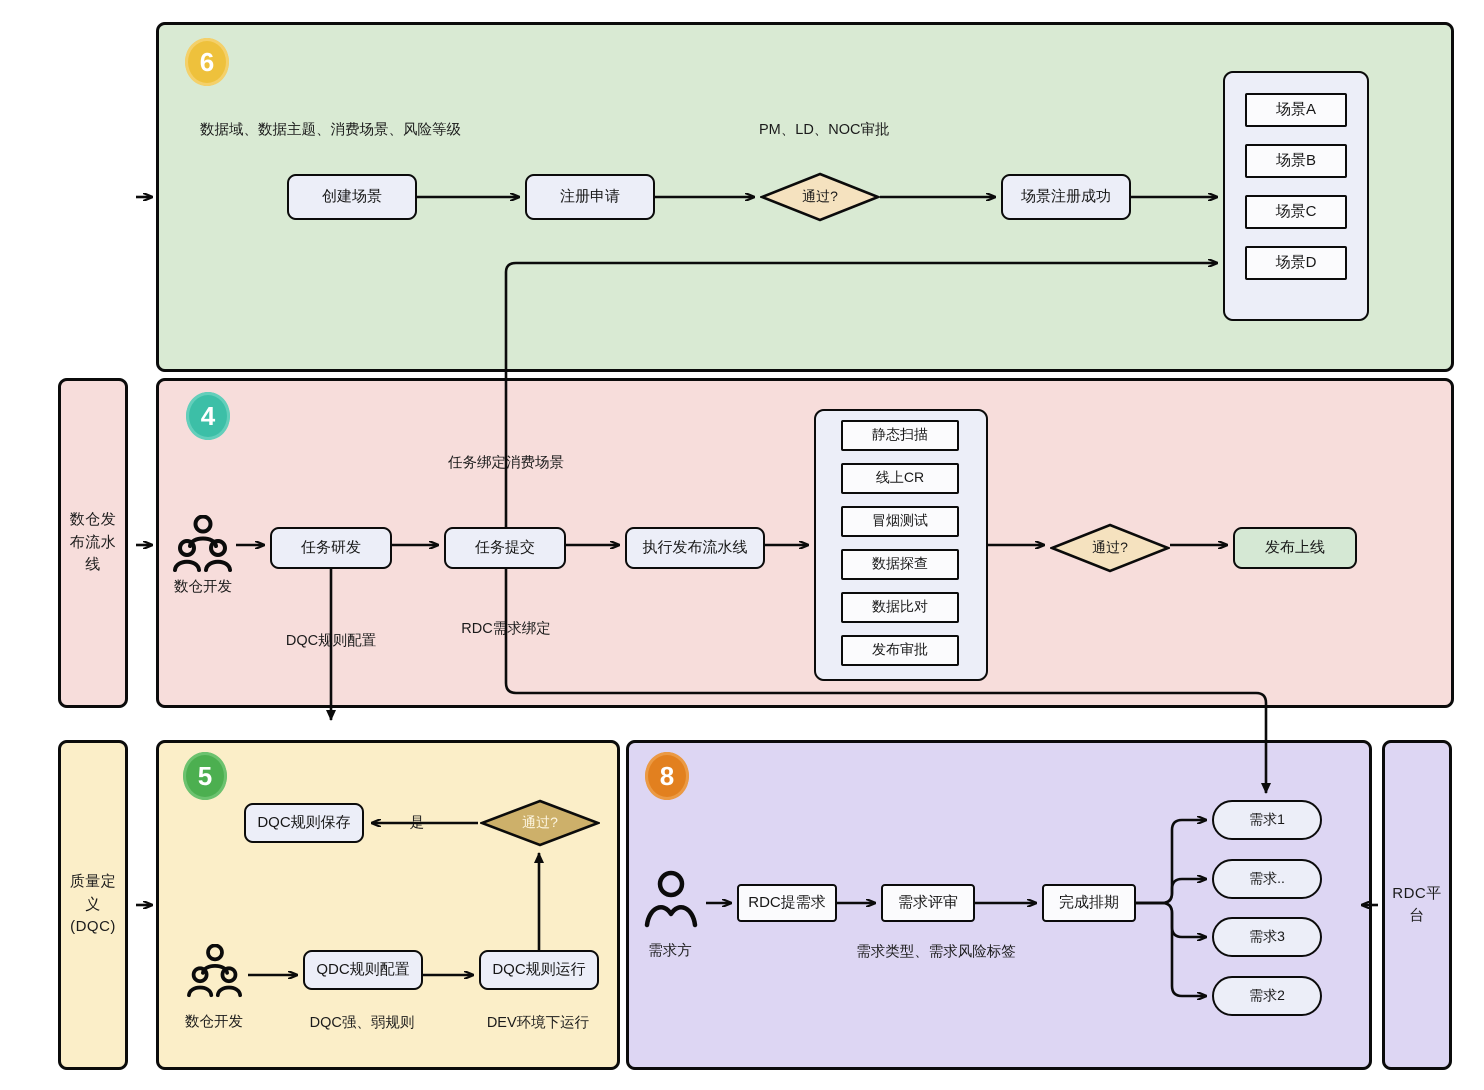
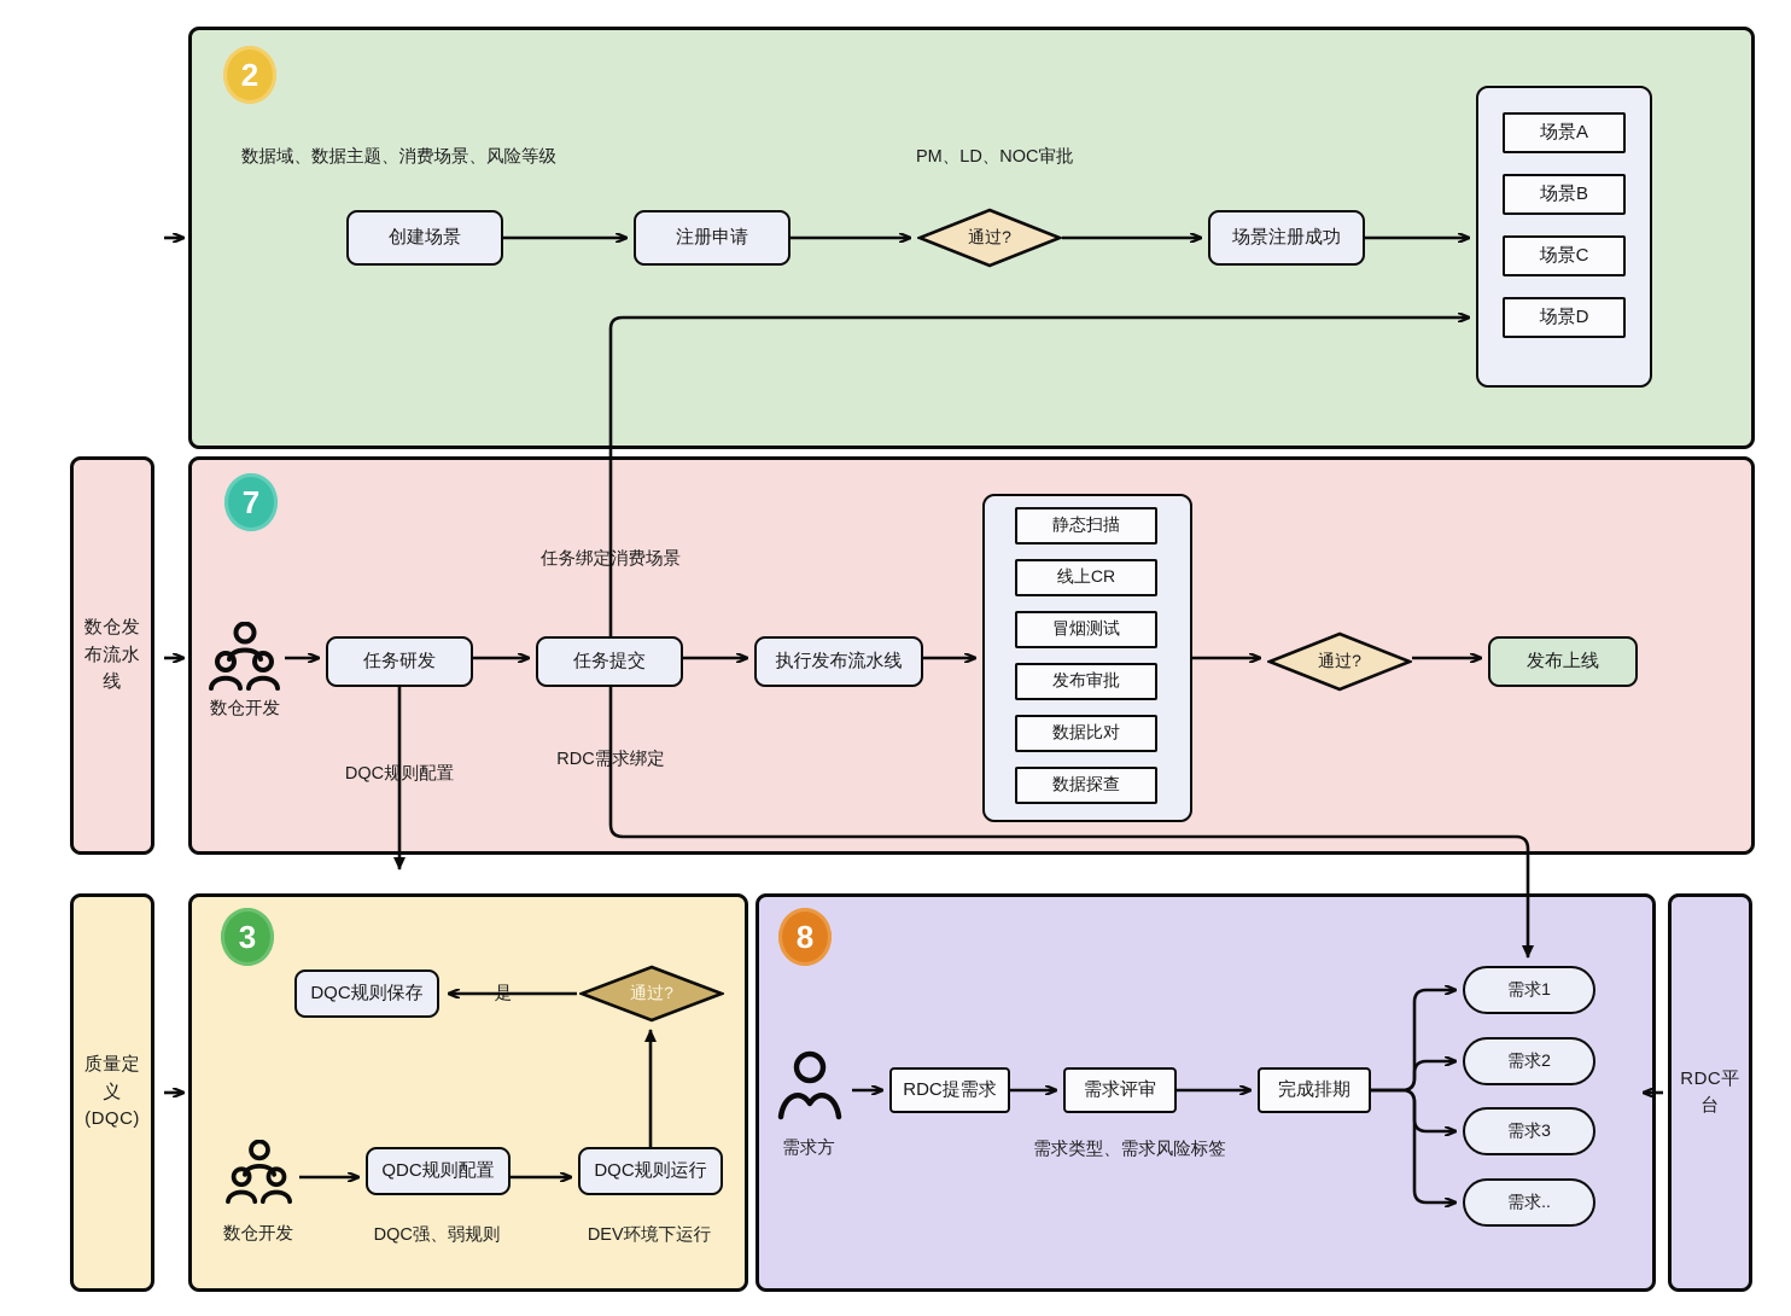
  数仓发
  布流水
  线
  质量定
  义
  (DQC)
  RDC平
  台
- 6
+ 2
- 4
+ 7
- 5
+ 3
  8
  数据域、数据主题、消费场景、风险等级
  PM、LD、NOC审批
  创建场景
  注册申请
  通过?
  场景注册成功
  场景A
  场景B
  场景C
  场景D
  数仓开发
  任务研发
  任务提交
  执行发布流水线
  静态扫描
  线上CR
  冒烟测试
- 数据探查
+ 发布审批
  数据比对
- 发布审批
+ 数据探查
  通过?
  发布上线
  任务绑定消费场景
  RDC需求绑定
  DQC规则配置
  DQC规则保存
  通过?
  数仓开发
  QDC规则配置
  DQC规则运行
  DQC强、弱规则
  DEV环境下运行
  需求方
  RDC提需求
  需求评审
  完成排期
  需求类型、需求风险标签
  需求1
- 需求..
+ 需求2
  需求3
- 需求2
+ 需求..
